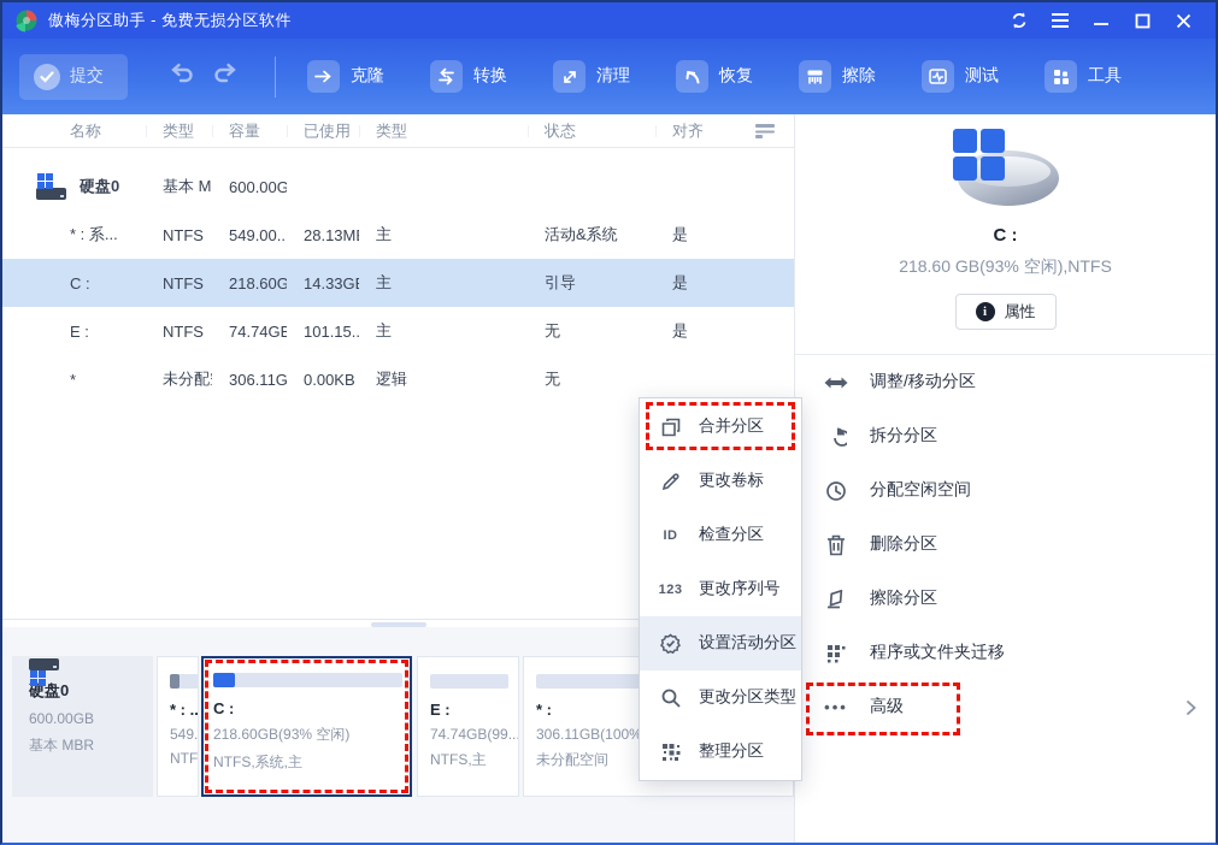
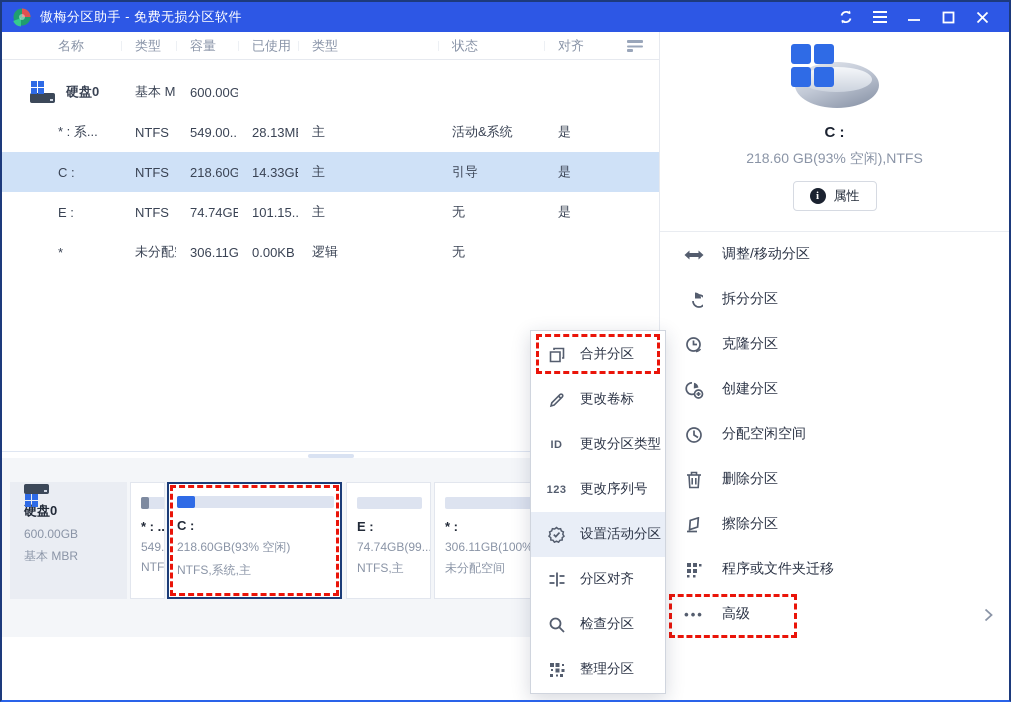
  傲梅分区助手 - 免费无损分区软件
- 提交
- 克隆
- 转换
- 清理
- 恢复
- 擦除
- 测试
- 工具
  名称
  类型
  容量
  已使用
  类型
  状态
  对齐
  硬盘0
  600.00G
  * : 系...
  NTFS
  549.00..
  28.13M
  主
  活动&系统
  是
  C :
  NTFS
  218.60G
  14.33G
  主
  引导
  是
  E :
  NTFS
  74.74GB
  101.15..
  主
  无
  是
  *
  306.11G
  0.00KB
  逻辑
  无
  硬盘0
  600.00GB
  基本 MBR
  * : ..
  C :
  218.60GB(93% 空闲)
  NTFS,系统,主
  E :
  74.74GB(99..
  NTFS,主
  * :
  306.11GB(100%
  未分配空间
  C :
  218.60 GB(93% 空闲),NTFS
  i
  属性
  调整/移动分区
  拆分分区
+ 克隆分区
+ 创建分区
  分配空闲空间
  删除分区
  擦除分区
  程序或文件夹迁移
  •••
  高级
  合并分区
  更改卷标
  ID
- 检查分区
+ 更改分区类型
  123
  更改序列号
  设置活动分区
+ 分区对齐
- 更改分区类型
+ 检查分区
  整理分区
